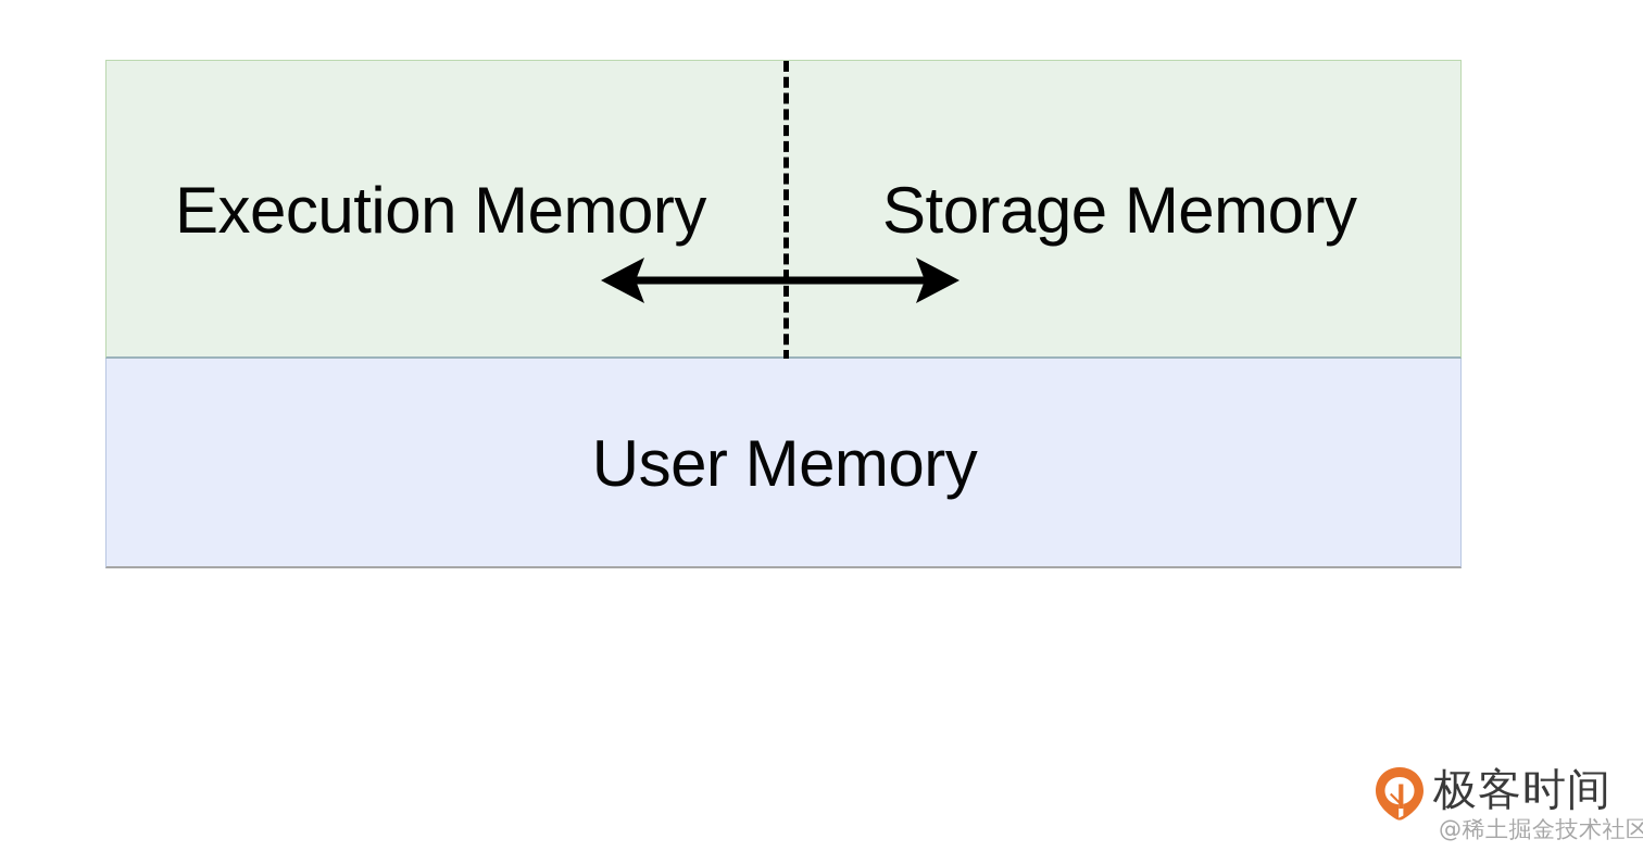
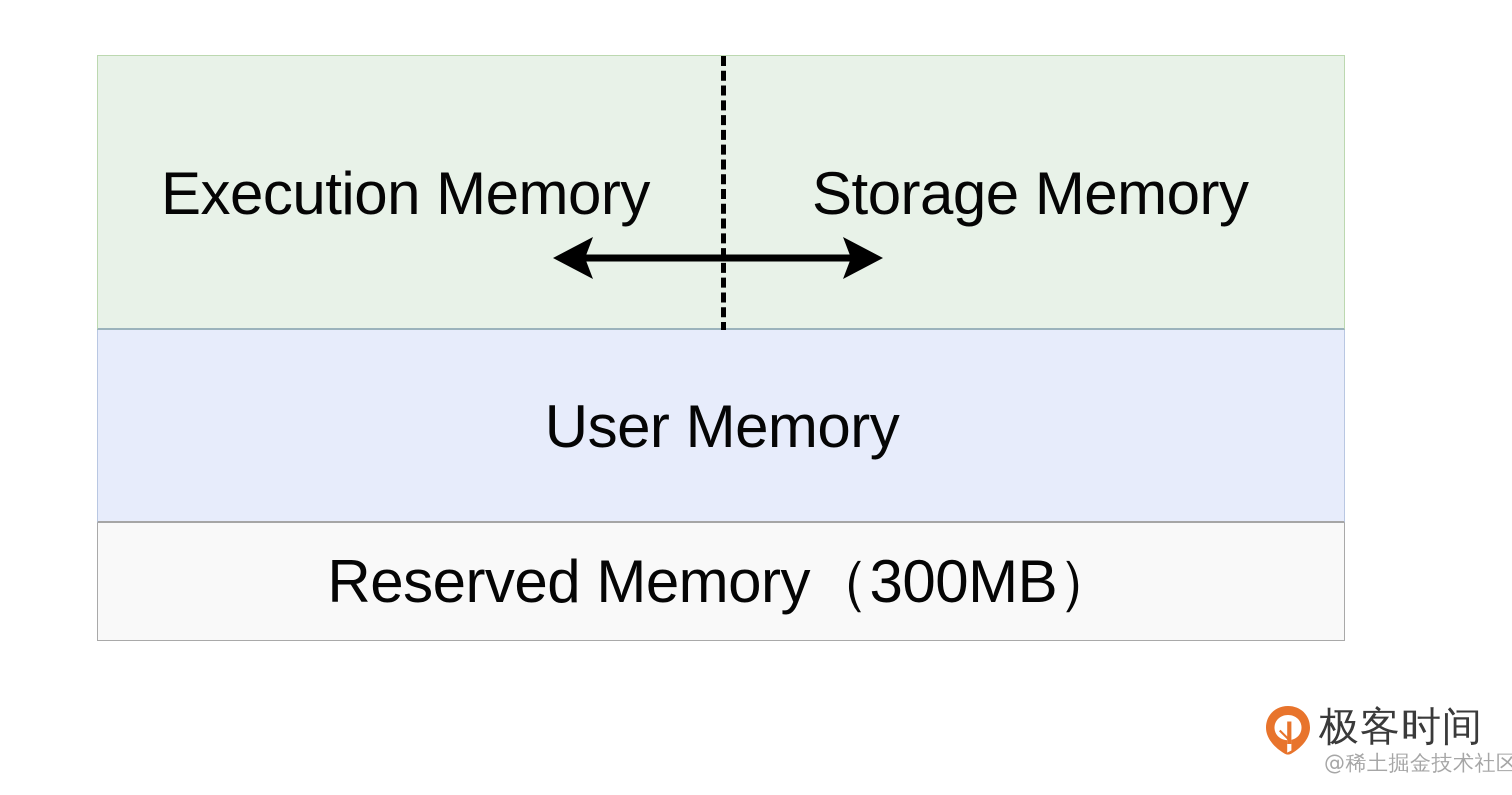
  Execution Memory
  Storage Memory
  User Memory
+ Reserved Memory（300MB）
  极客时间
  @稀土掘金技术社区
